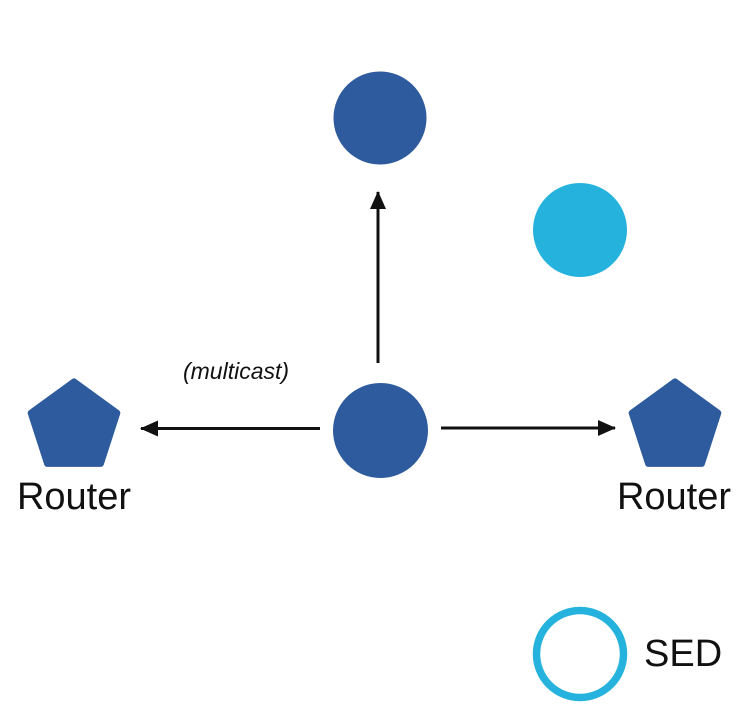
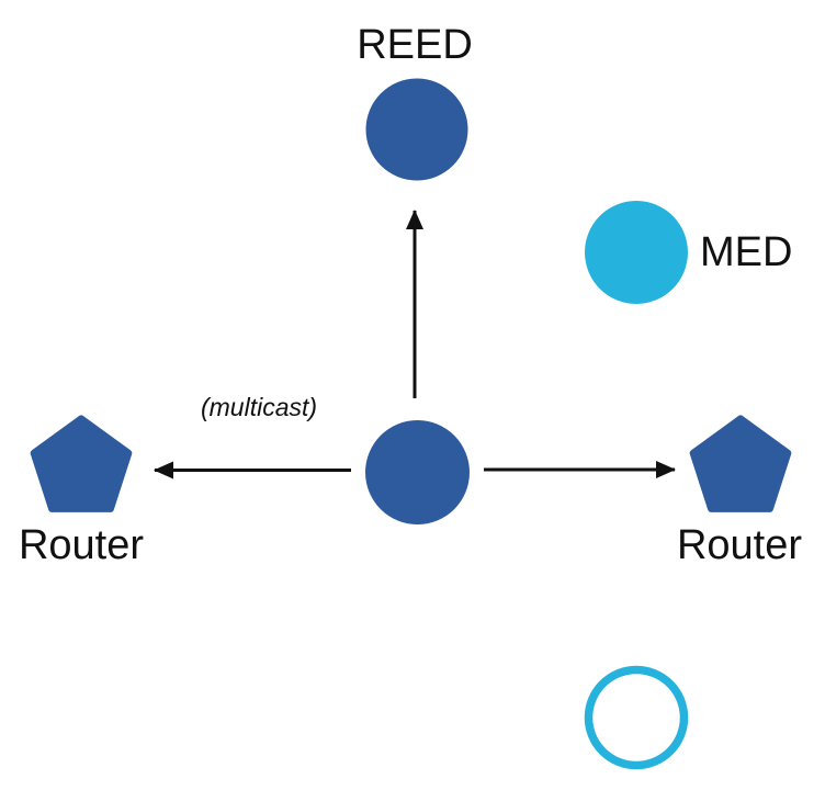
+ REED
+ MED
  Router
  Router
- SED
  (multicast)
